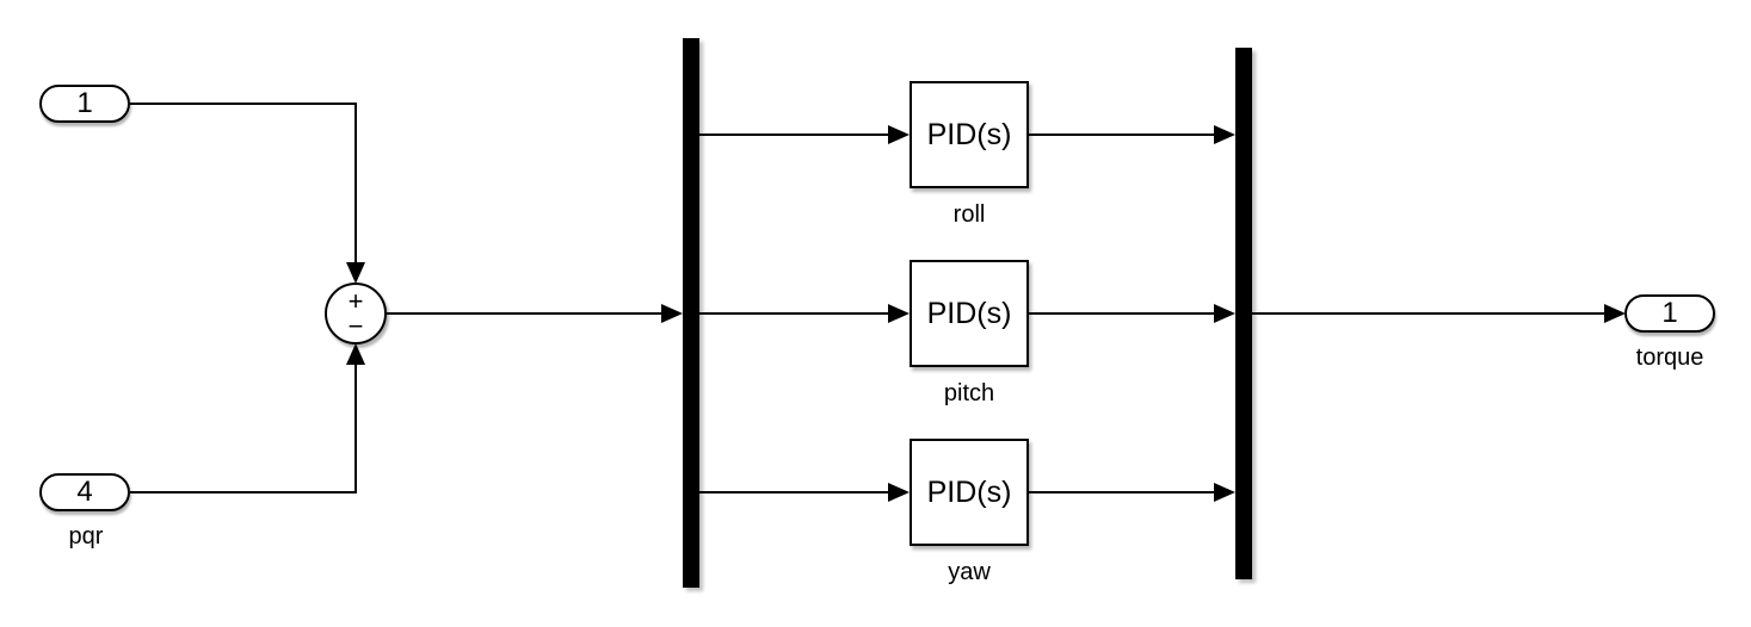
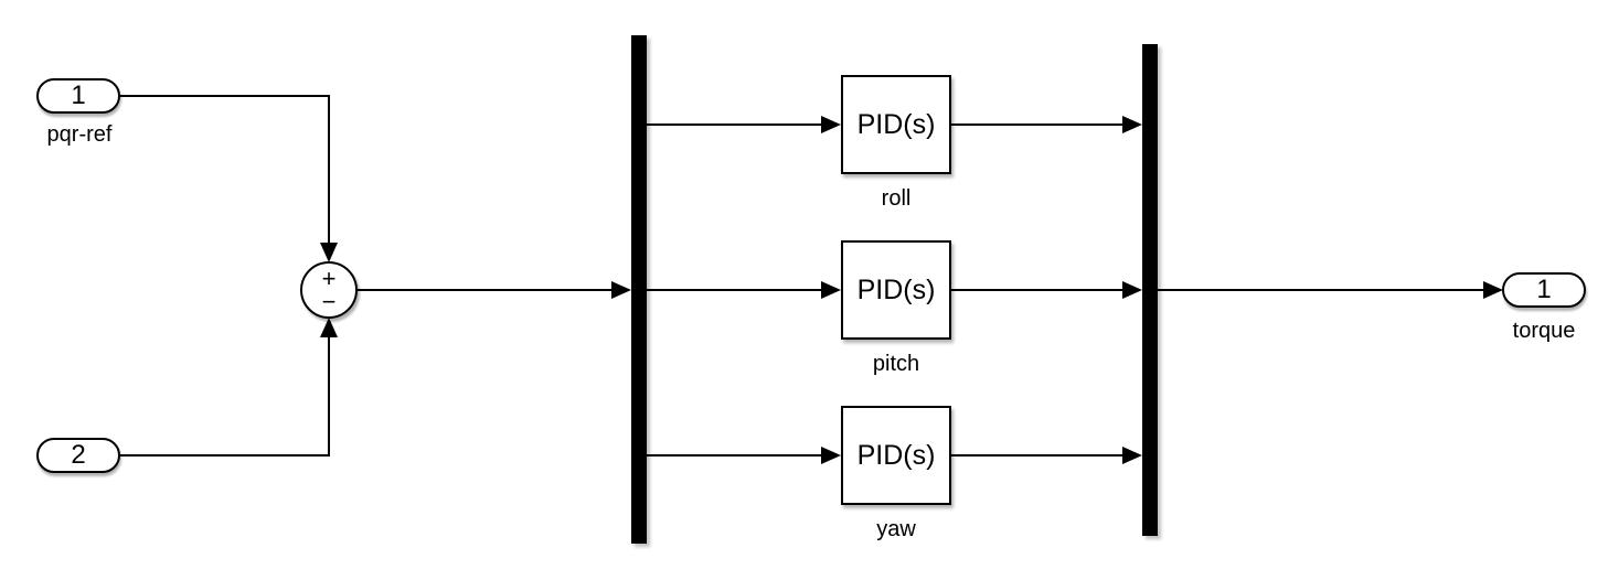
  1
+ pqr-ref
- 4
+ 2
- pqr
  +
  −
  PID(s)
  roll
  PID(s)
  pitch
  PID(s)
  yaw
  1
  torque
